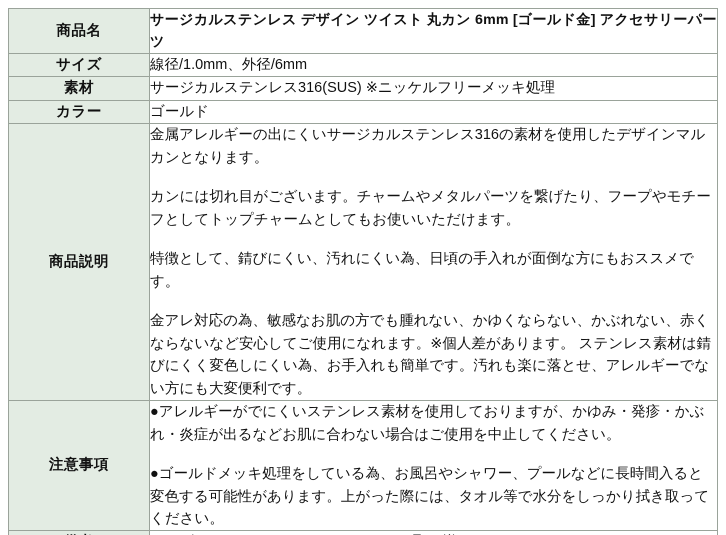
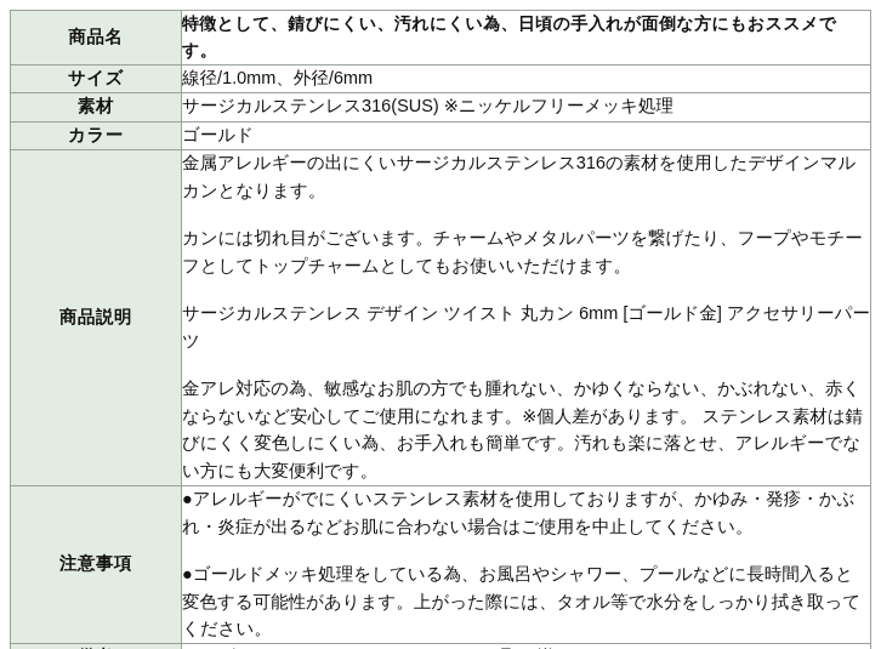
- 商品名	サージカルステンレス デザイン ツイスト 丸カン 6mm [ゴールド金] アクセサリーパーツ
+ 商品名	特徴として、錆びにくい、汚れにくい為、日頃の手入れが面倒な方にもおススメです。
  サイズ	線径/1.0mm、外径/6mm
  素材	サージカルステンレス316(SUS) ※ニッケルフリーメッキ処理
  カラー	ゴールド
- 商品説明	金属アレルギーの出にくいサージカルステンレス316の素材を使用したデザインマルカンとなります。 カンには切れ目がございます。チャームやメタルパーツを繋げたり、フープやモチーフとしてトップチャームとしてもお使いいただけます。 特徴として、錆びにくい、汚れにくい為、日頃の手入れが面倒な方にもおススメです。 金アレ対応の為、敏感なお肌の方でも腫れない、かゆくならない、かぶれない、赤くならないなど安心してご使用になれます。※個人差があります。 ステンレス素材は錆びにくく変色しにくい為、お手入れも簡単です。汚れも楽に落とせ、アレルギーでない方にも大変便利です。
+ 商品説明	金属アレルギーの出にくいサージカルステンレス316の素材を使用したデザインマルカンとなります。 カンには切れ目がございます。チャームやメタルパーツを繋げたり、フープやモチーフとしてトップチャームとしてもお使いいただけます。 サージカルステンレス デザイン ツイスト 丸カン 6mm [ゴールド金] アクセサリーパーツ 金アレ対応の為、敏感なお肌の方でも腫れない、かゆくならない、かぶれない、赤くならないなど安心してご使用になれます。※個人差があります。 ステンレス素材は錆びにくく変色しにくい為、お手入れも簡単です。汚れも楽に落とせ、アレルギーでない方にも大変便利です。
  注意事項	●アレルギーがでにくいステンレス素材を使用しておりますが、かゆみ・発疹・かぶれ・炎症が出るなどお肌に合わない場合はご使用を中止してください。 ●ゴールドメッキ処理をしている為、お風呂やシャワー、プールなどに長時間入ると変色する可能性があります。上がった際には、タオル等で水分をしっかり拭き取ってください。
